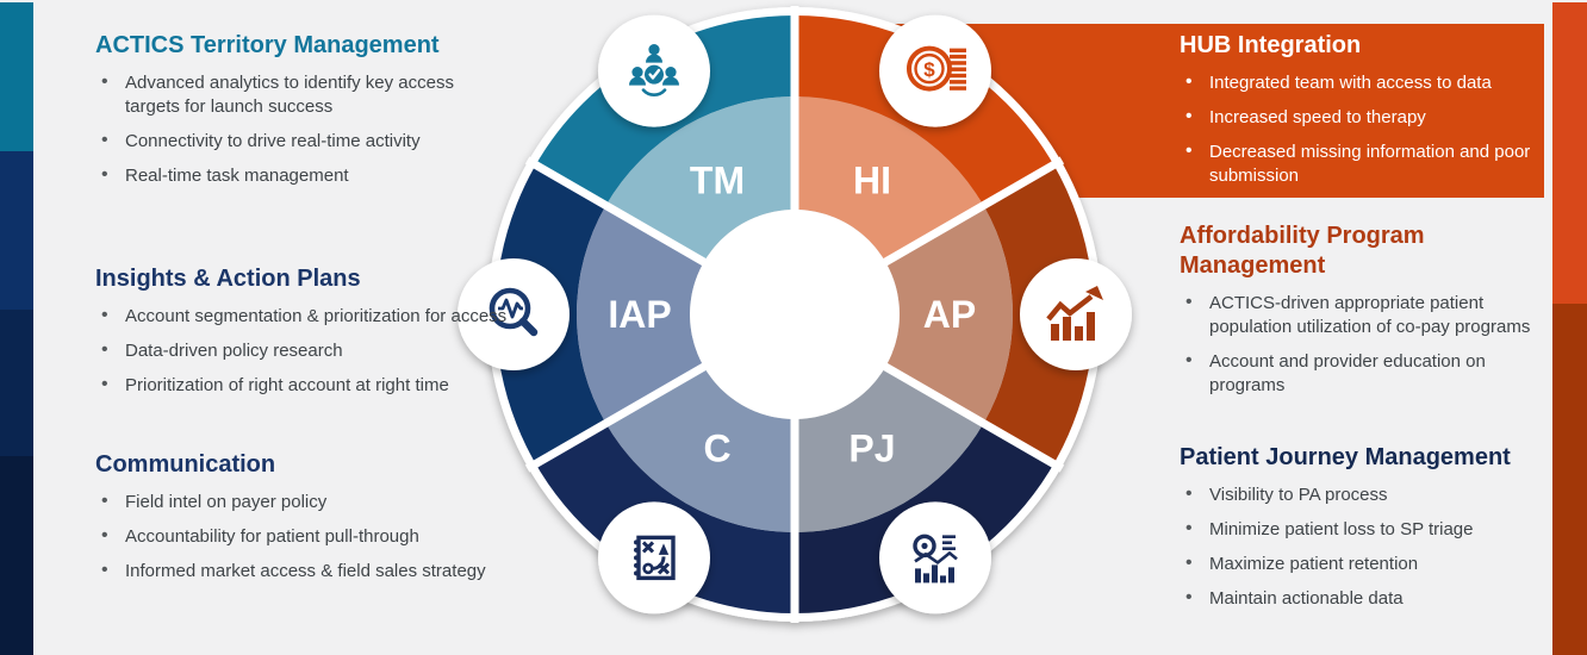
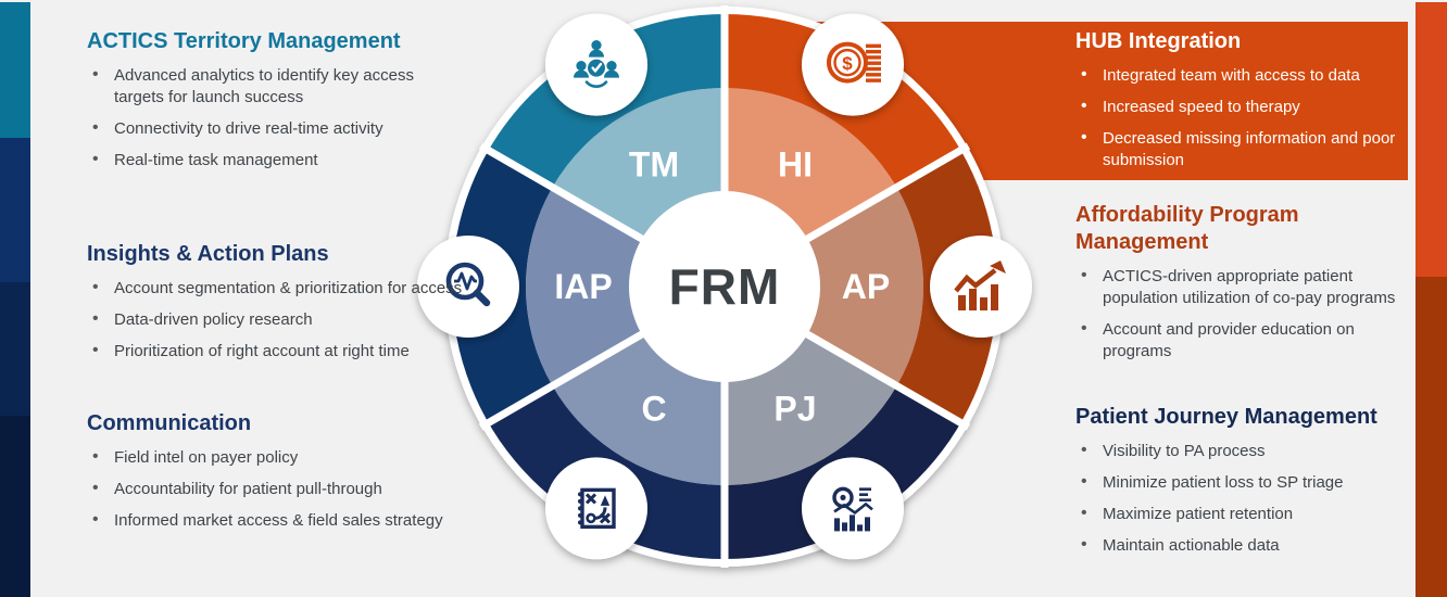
+ FRM
  HI
  AP
  PJ
  C
  IAP
  TM
  $
  ACTICS Territory Management
  Advanced analytics to identify key access targets for launch success
  Connectivity to drive real-time activity
  Real-time task management
  Insights & Action Plans
  Account segmentation & prioritization for access
  Data-driven policy research
  Prioritization of right account at right time
  Communication
  Field intel on payer policy
  Accountability for patient pull-through
  Informed market access & field sales strategy
  HUB Integration
  Integrated team with access to data
  Increased speed to therapy
  Decreased missing information and poor submission
  Affordability Program Management
  ACTICS-driven appropriate patient population utilization of co-pay programs
  Account and provider education on programs
  Patient Journey Management
  Visibility to PA process
  Minimize patient loss to SP triage
  Maximize patient retention
  Maintain actionable data
